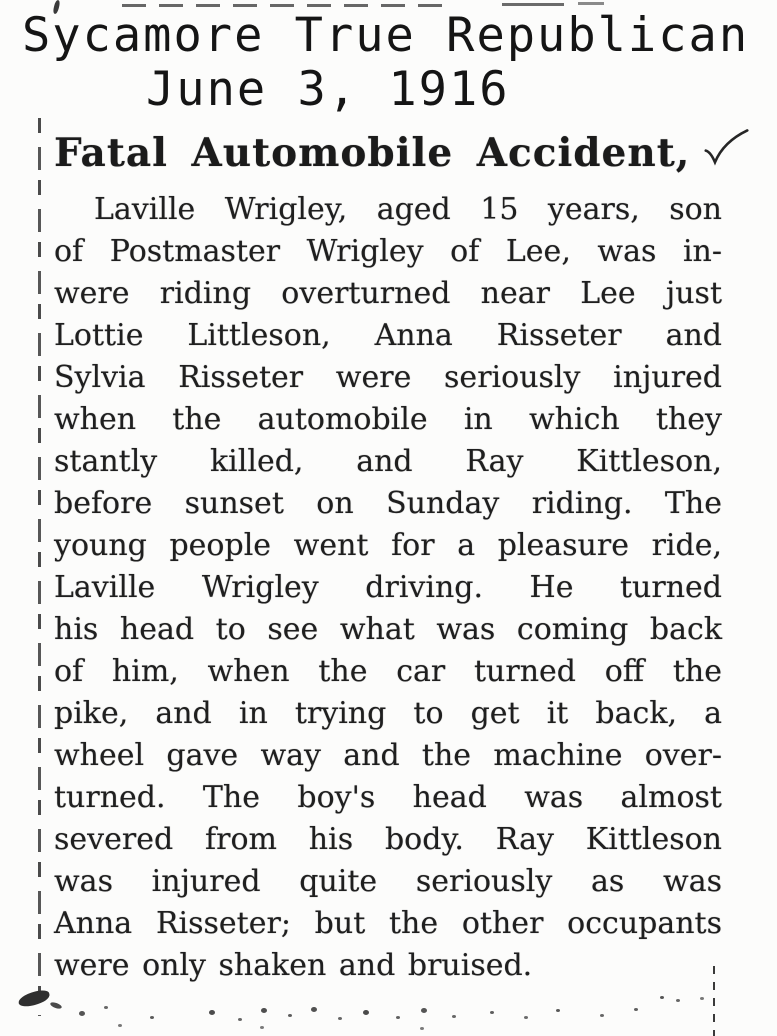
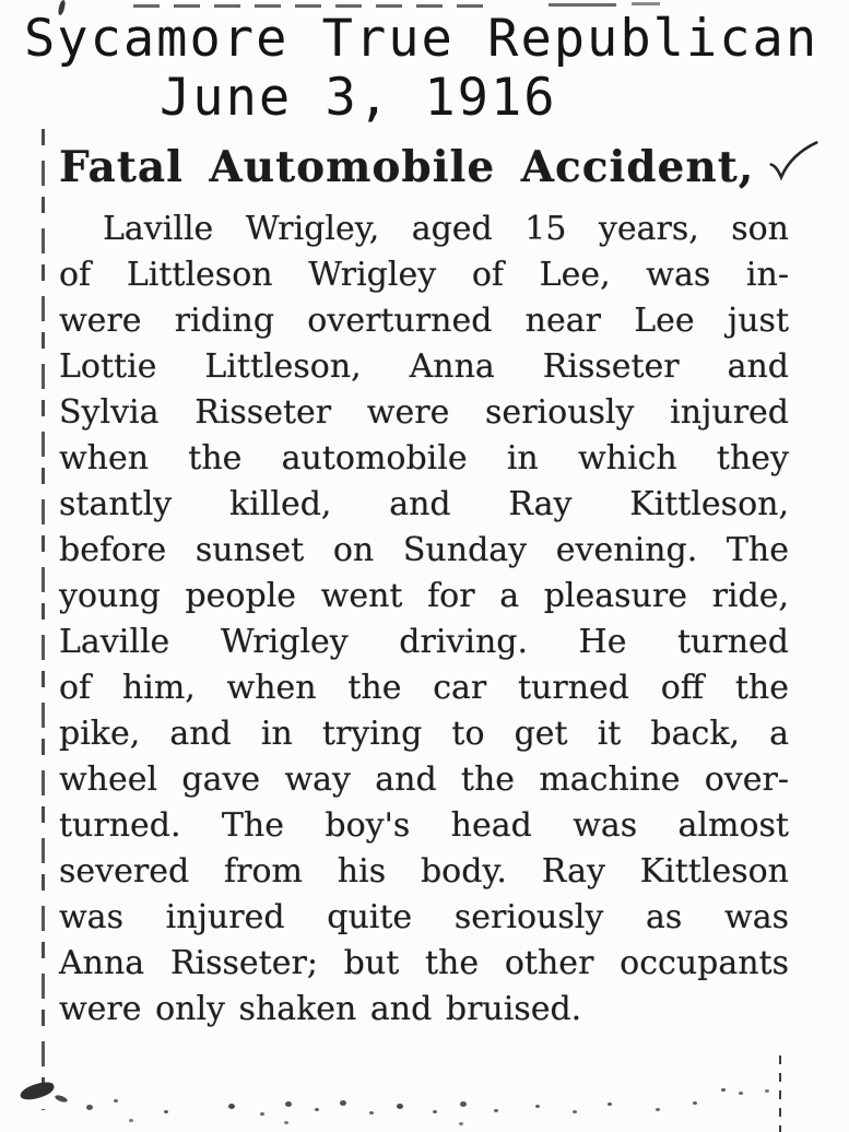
  Sycamore True Republican
  June 3, 1916
  Fatal Automobile Accident,
  Laville Wrigley, aged 15 years, son
- of Postmaster Wrigley of Lee, was in-
+ of Littleson Wrigley of Lee, was in-
  were riding overturned near Lee just
  Lottie Littleson, Anna Risseter and
  Sylvia Risseter were seriously injured
  when the automobile in which they
  stantly killed, and Ray Kittleson,
- before sunset on Sunday riding. The
+ before sunset on Sunday evening. The
  young people went for a pleasure ride,
  Laville Wrigley driving. He turned
- his head to see what was coming back
  of him, when the car turned off the
  pike, and in trying to get it back, a
  wheel gave way and the machine over-
  turned. The boy's head was almost
  severed from his body. Ray Kittleson
  was injured quite seriously as was
  Anna Risseter; but the other occupants
  were only shaken and bruised.
